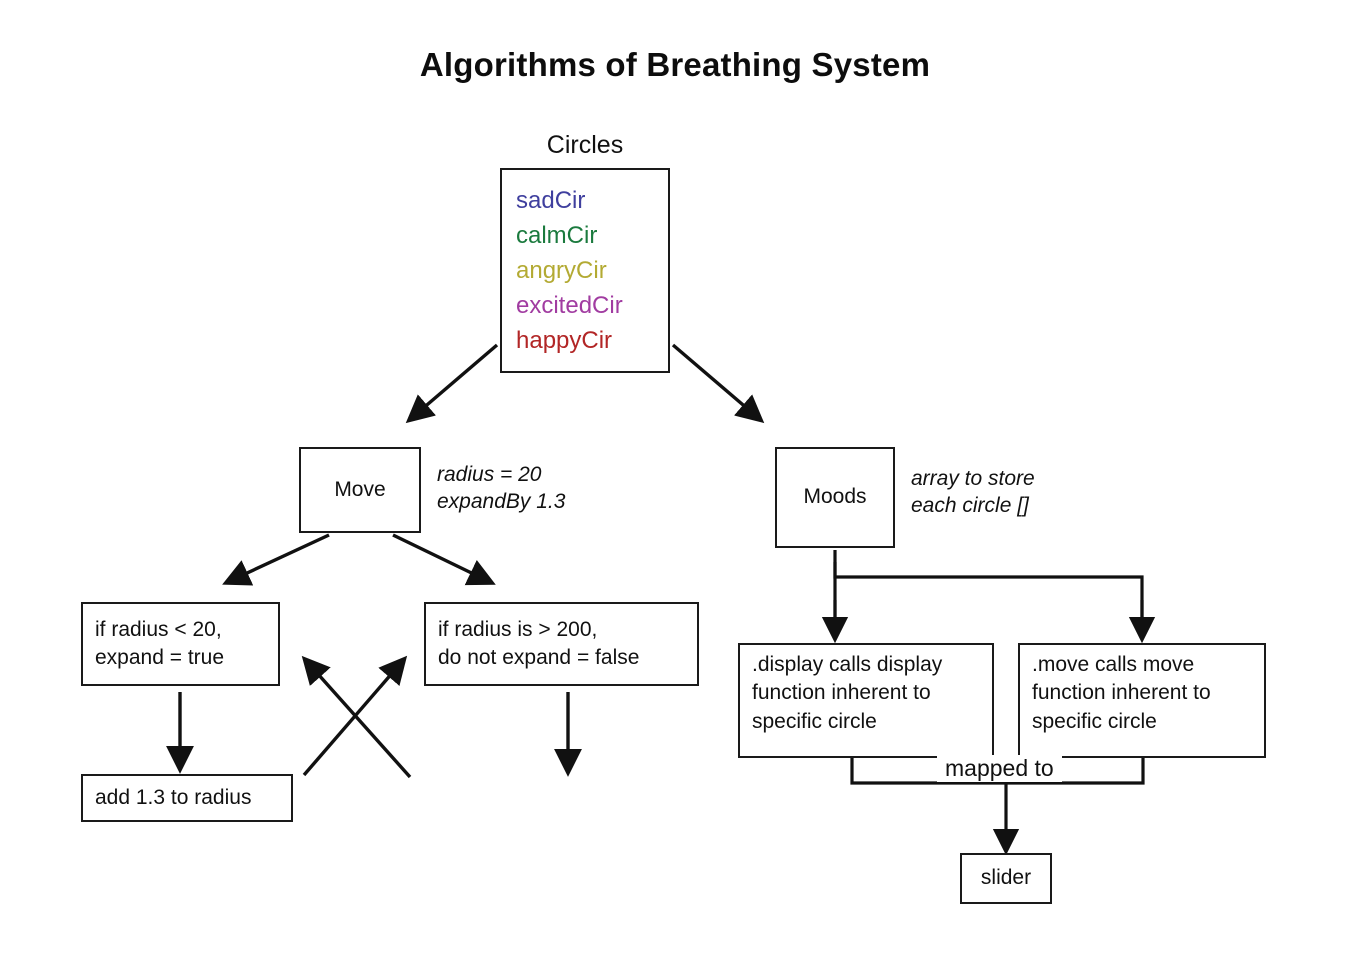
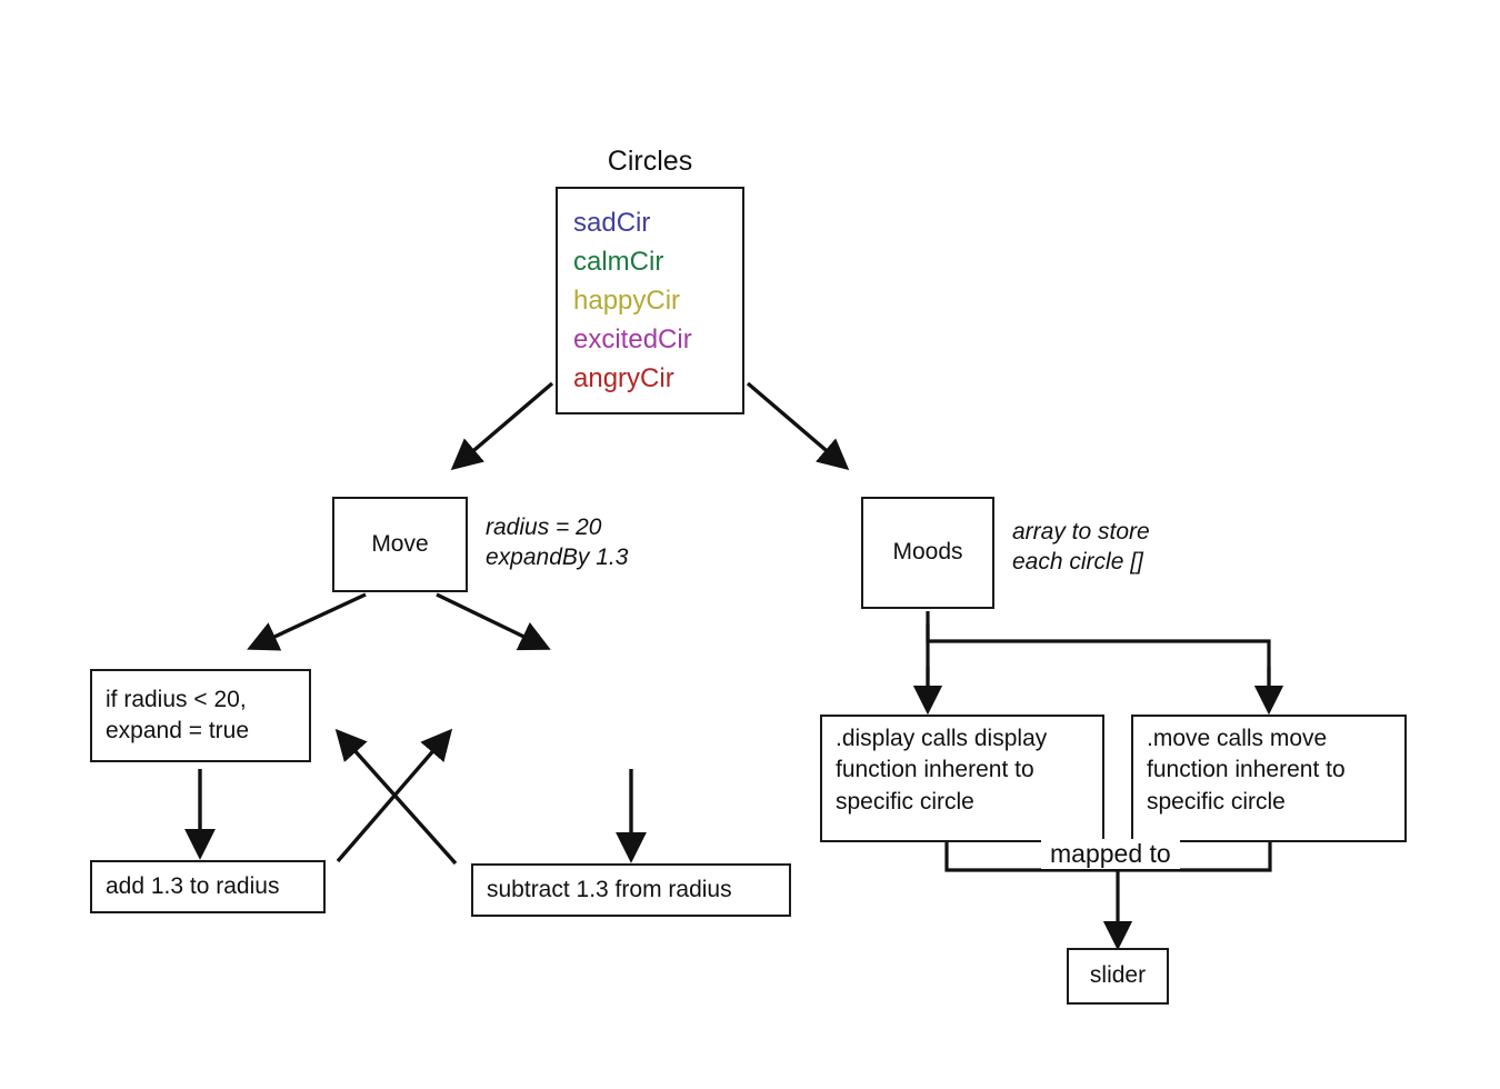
- Algorithms of Breathing System
  Circles
  sadCir
  calmCir
- angryCir
+ happyCir
  excitedCir
- happyCir
+ angryCir
  Move
  radius = 20
  expandBy 1.3
  Moods
  array to store
  each circle []
  if radius < 20,
  expand = true
- if radius is > 200,
- do not expand = false
  add 1.3 to radius
+ subtract 1.3 from radius
  .display calls display
  function inherent to
  specific circle
  .move calls move
  function inherent to
  specific circle
  mapped to
  slider
